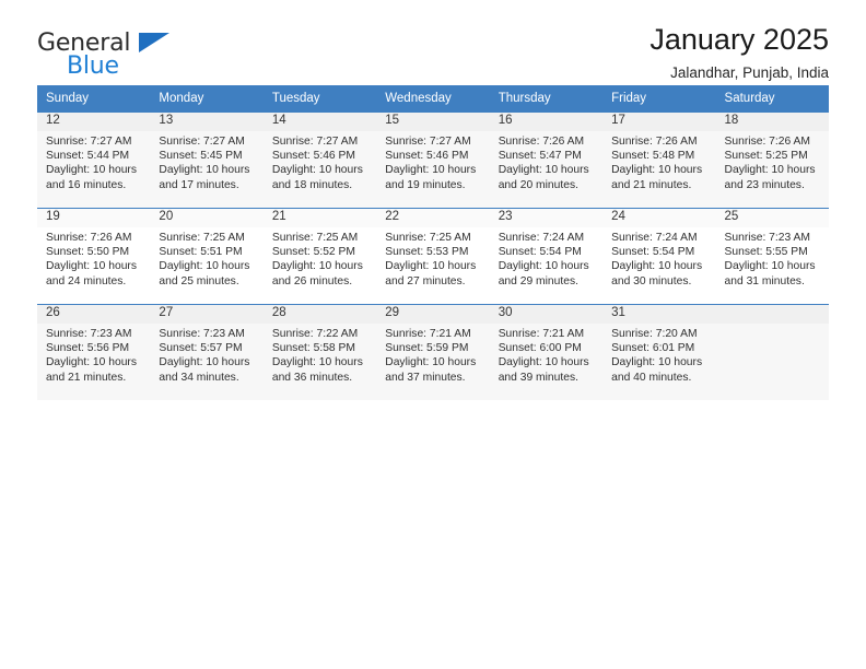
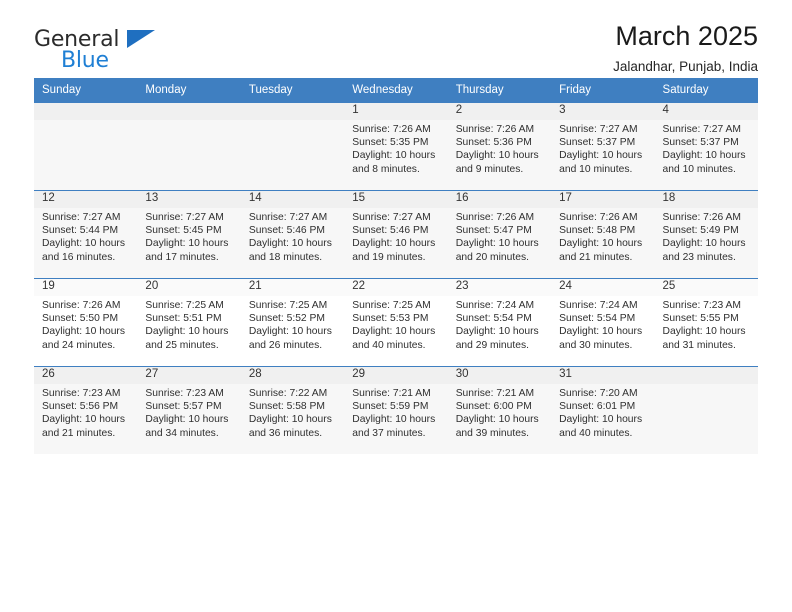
  General
  Blue
- January 2025
+ March 2025
  Jalandhar, Punjab, India
  Sunday	Monday	Tuesday	Wednesday	Thursday	Friday	Saturday
+ 			1Sunrise: 7:26 AMSunset: 5:35 PMDaylight: 10 hoursand 8 minutes.	2Sunrise: 7:26 AMSunset: 5:36 PMDaylight: 10 hoursand 9 minutes.	3Sunrise: 7:27 AMSunset: 5:37 PMDaylight: 10 hoursand 10 minutes.	4Sunrise: 7:27 AMSunset: 5:37 PMDaylight: 10 hoursand 10 minutes.
- 12Sunrise: 7:27 AMSunset: 5:44 PMDaylight: 10 hoursand 16 minutes.	13Sunrise: 7:27 AMSunset: 5:45 PMDaylight: 10 hoursand 17 minutes.	14Sunrise: 7:27 AMSunset: 5:46 PMDaylight: 10 hoursand 18 minutes.	15Sunrise: 7:27 AMSunset: 5:46 PMDaylight: 10 hoursand 19 minutes.	16Sunrise: 7:26 AMSunset: 5:47 PMDaylight: 10 hoursand 20 minutes.	17Sunrise: 7:26 AMSunset: 5:48 PMDaylight: 10 hoursand 21 minutes.	18Sunrise: 7:26 AMSunset: 5:25 PMDaylight: 10 hoursand 23 minutes.
+ 12Sunrise: 7:27 AMSunset: 5:44 PMDaylight: 10 hoursand 16 minutes.	13Sunrise: 7:27 AMSunset: 5:45 PMDaylight: 10 hoursand 17 minutes.	14Sunrise: 7:27 AMSunset: 5:46 PMDaylight: 10 hoursand 18 minutes.	15Sunrise: 7:27 AMSunset: 5:46 PMDaylight: 10 hoursand 19 minutes.	16Sunrise: 7:26 AMSunset: 5:47 PMDaylight: 10 hoursand 20 minutes.	17Sunrise: 7:26 AMSunset: 5:48 PMDaylight: 10 hoursand 21 minutes.	18Sunrise: 7:26 AMSunset: 5:49 PMDaylight: 10 hoursand 23 minutes.
- 19Sunrise: 7:26 AMSunset: 5:50 PMDaylight: 10 hoursand 24 minutes.	20Sunrise: 7:25 AMSunset: 5:51 PMDaylight: 10 hoursand 25 minutes.	21Sunrise: 7:25 AMSunset: 5:52 PMDaylight: 10 hoursand 26 minutes.	22Sunrise: 7:25 AMSunset: 5:53 PMDaylight: 10 hoursand 27 minutes.	23Sunrise: 7:24 AMSunset: 5:54 PMDaylight: 10 hoursand 29 minutes.	24Sunrise: 7:24 AMSunset: 5:54 PMDaylight: 10 hoursand 30 minutes.	25Sunrise: 7:23 AMSunset: 5:55 PMDaylight: 10 hoursand 31 minutes.
+ 19Sunrise: 7:26 AMSunset: 5:50 PMDaylight: 10 hoursand 24 minutes.	20Sunrise: 7:25 AMSunset: 5:51 PMDaylight: 10 hoursand 25 minutes.	21Sunrise: 7:25 AMSunset: 5:52 PMDaylight: 10 hoursand 26 minutes.	22Sunrise: 7:25 AMSunset: 5:53 PMDaylight: 10 hoursand 40 minutes.	23Sunrise: 7:24 AMSunset: 5:54 PMDaylight: 10 hoursand 29 minutes.	24Sunrise: 7:24 AMSunset: 5:54 PMDaylight: 10 hoursand 30 minutes.	25Sunrise: 7:23 AMSunset: 5:55 PMDaylight: 10 hoursand 31 minutes.
  26Sunrise: 7:23 AMSunset: 5:56 PMDaylight: 10 hoursand 21 minutes.	27Sunrise: 7:23 AMSunset: 5:57 PMDaylight: 10 hoursand 34 minutes.	28Sunrise: 7:22 AMSunset: 5:58 PMDaylight: 10 hoursand 36 minutes.	29Sunrise: 7:21 AMSunset: 5:59 PMDaylight: 10 hoursand 37 minutes.	30Sunrise: 7:21 AMSunset: 6:00 PMDaylight: 10 hoursand 39 minutes.	31Sunrise: 7:20 AMSunset: 6:01 PMDaylight: 10 hoursand 40 minutes.
